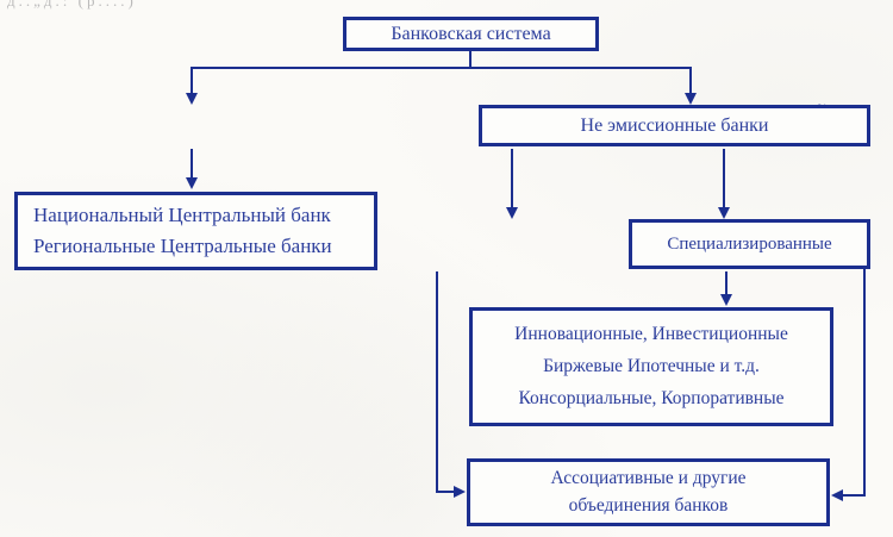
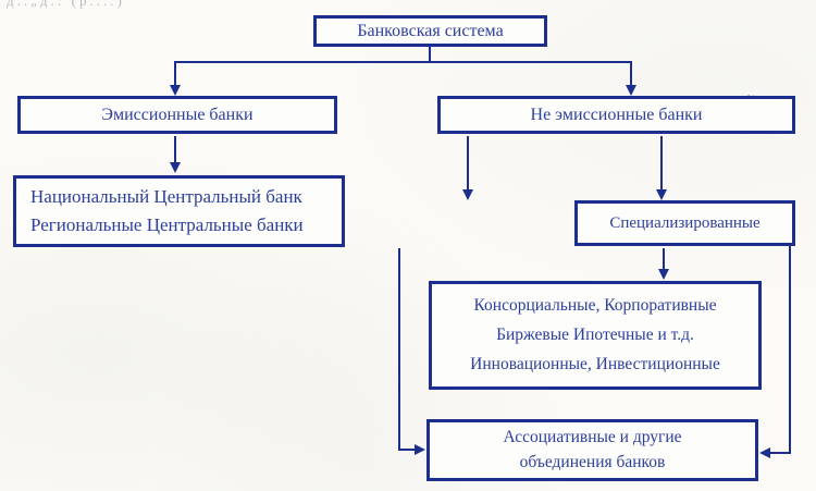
  д..„д.: (р....)
  Банковская система
+ Эмиссионные банки
  Не эмиссионные банки
  Национальный Центральный банк
  Региональные Центральные банки
  Специализированные
- Инновационные, Инвестиционные
+ Консорциальные, Корпоративные
  Биржевые Ипотечные и т.д.
- Консорциальные, Корпоративные
+ Инновационные, Инвестиционные
  Ассоциативные и другие
  объединения банков
